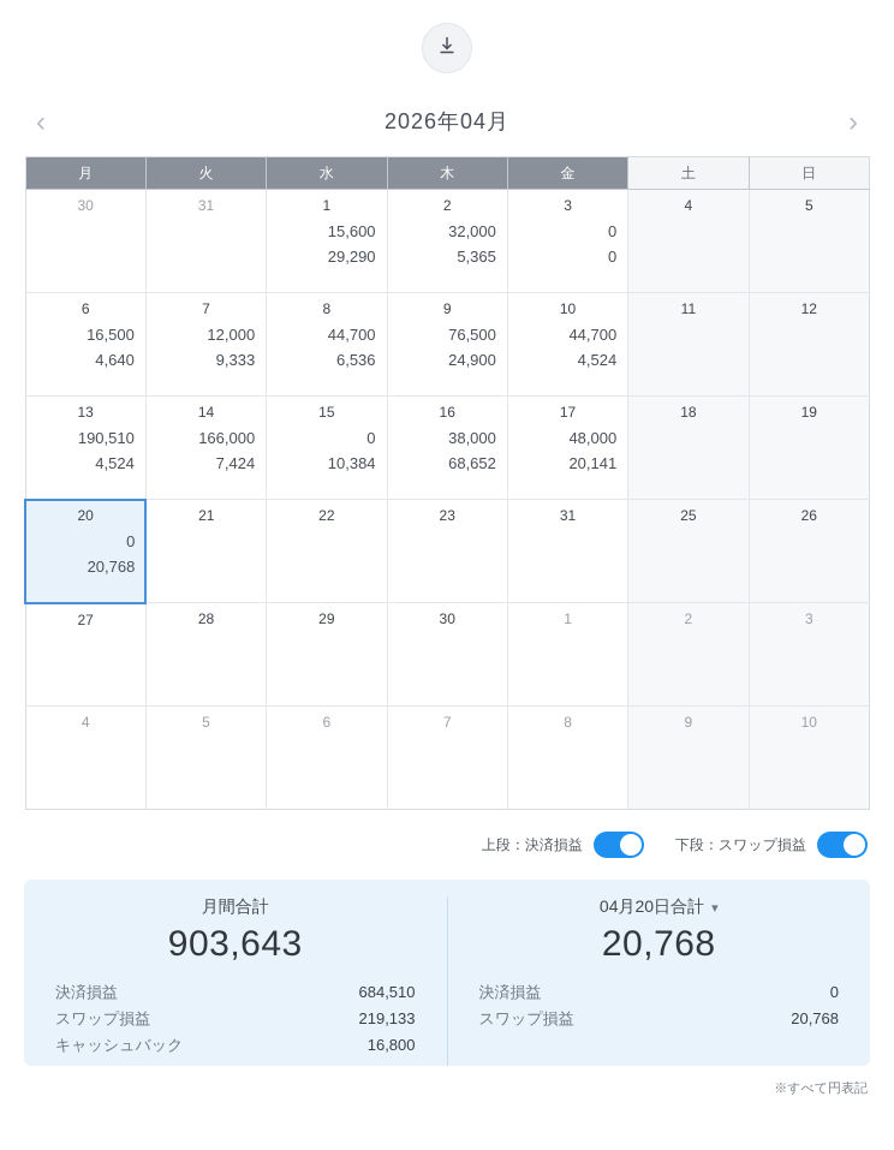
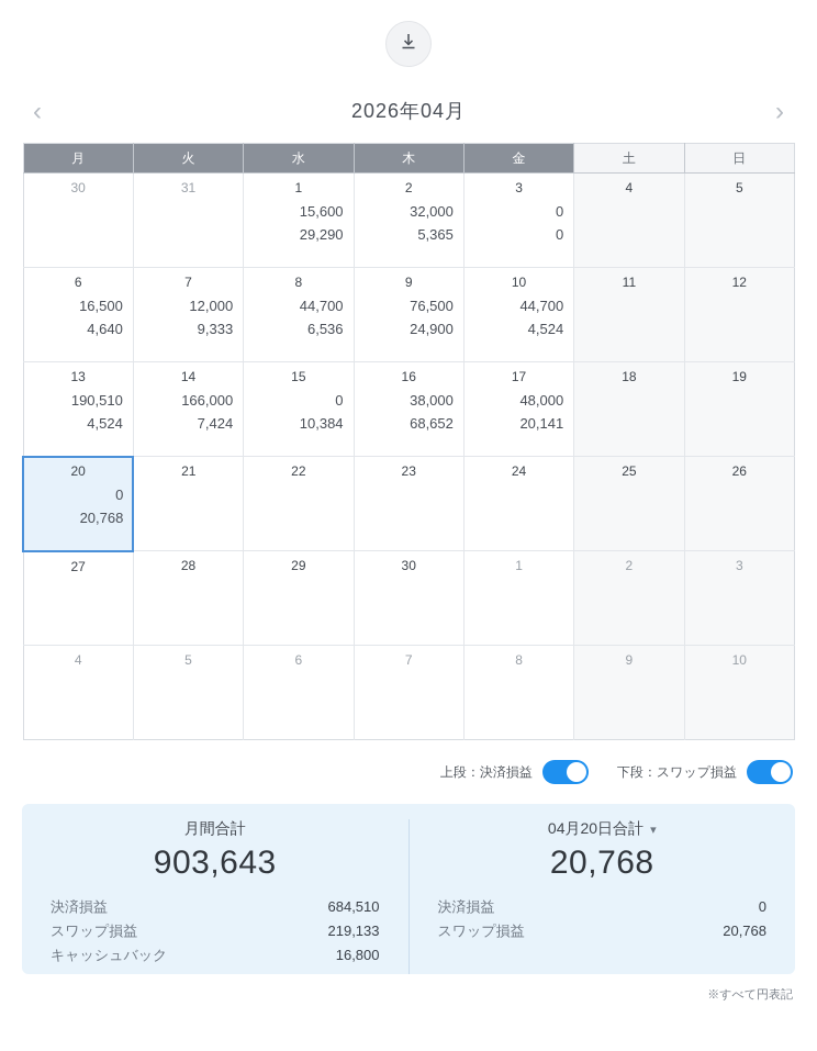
  ‹
  2026年04月
  ›
  月	火	水	木	金	土	日
  30	31	115,60029,290	232,0005,365	300	4	5
  616,5004,640	712,0009,333	844,7006,536	976,50024,900	1044,7004,524	11	12
  13190,5104,524	14166,0007,424	15010,384	1638,00068,652	1748,00020,141	18	19
- 20020,768	21	22	23	31	25	26
+ 20020,768	21	22	23	24	25	26
  27	28	29	30	1	2	3
  4	5	6	7	8	9	10
  上段：決済損益
  下段：スワップ損益
  月間合計
  903,643
  決済損益
  684,510
  スワップ損益
  219,133
  キャッシュバック
  16,800
  04月20日合計
  ▾
  20,768
  決済損益
  0
  スワップ損益
  20,768
  ※すべて円表記
